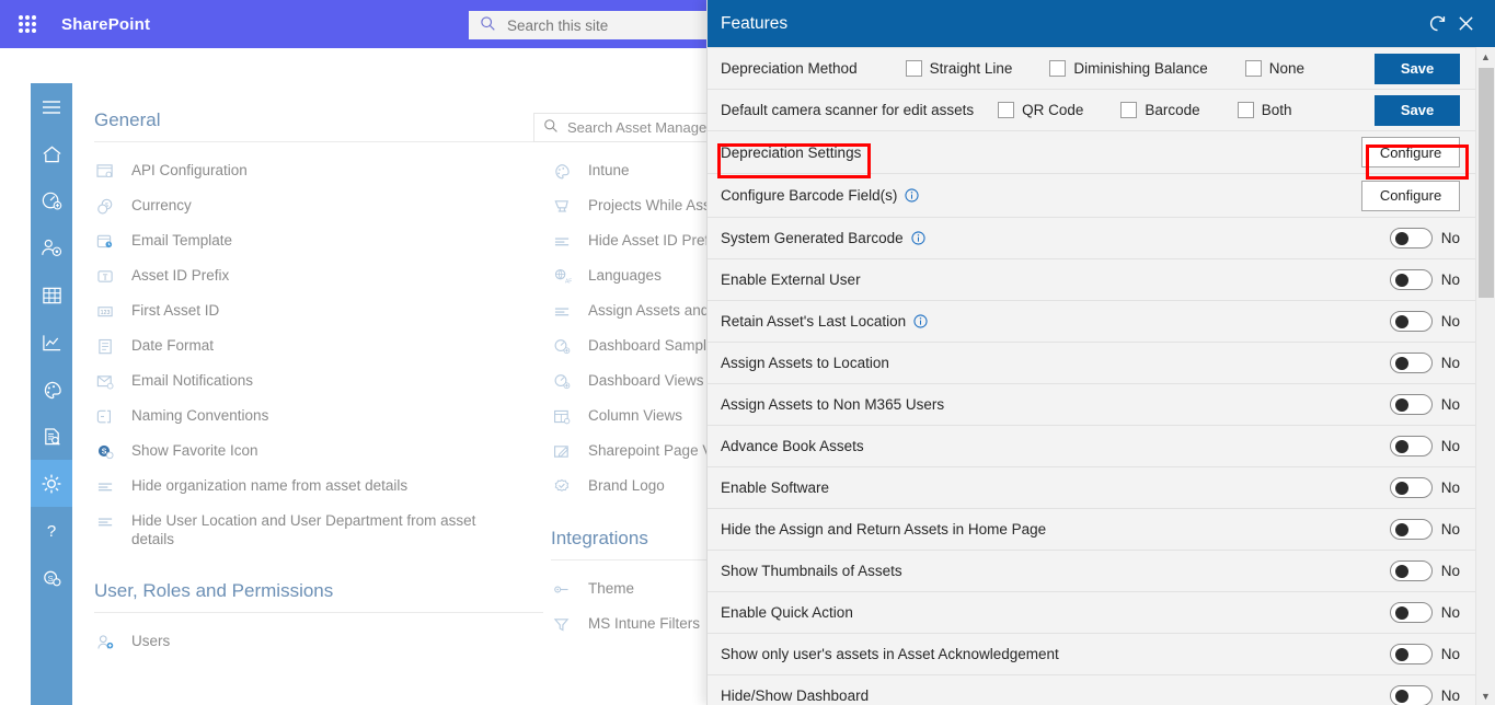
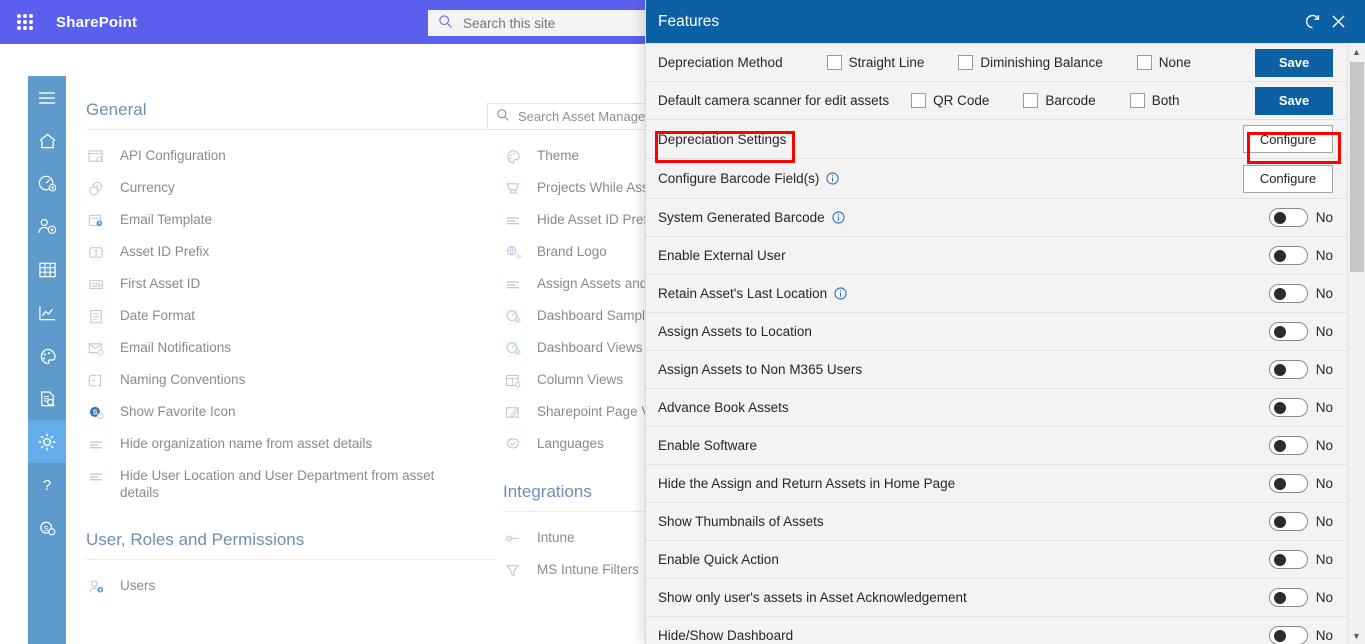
  SharePoint
  Search this site
  ?
  S
  General
  API Configuration
  Currency
  Email Template
  T
  Asset ID Prefix
  First Asset ID
  Date Format
  Email Notifications
  Naming Conventions
  Show Favorite Icon
  Hide organization name from asset details
  Hide User Location and User Department from asset details
  User, Roles and Permissions
  Users
- Intune
+ Theme
  Projects While As
  Hide Asset ID Pre
- Languages
+ Brand Logo
  Assign Assets and
  Dashboard Sampl
  Dashboard Views
  Column Views
  Sharepoint Page
- Brand Logo
+ Languages
  Integrations
- Theme
+ Intune
  MS Intune Filters
  Search Asset Manage
  Features
  Depreciation Method
  Straight Line
  Diminishing Balance
  None
  Save
  Default camera scanner for edit assets
  QR Code
  Barcode
  Both
  Save
  Depreciation Settings
  Configure
  Configure Barcode Field(s)
  Configure
  System Generated Barcode
  No
  Enable External User
  No
  Retain Asset's Last Location
  No
  Assign Assets to Location
  No
  Assign Assets to Non M365 Users
  No
  Advance Book Assets
  No
  Enable Software
  No
  Hide the Assign and Return Assets in Home Page
  No
  Show Thumbnails of Assets
  No
  Enable Quick Action
  No
  Show only user's assets in Asset Acknowledgement
  No
  Hide/Show Dashboard
  No
  ▲
  ▼
